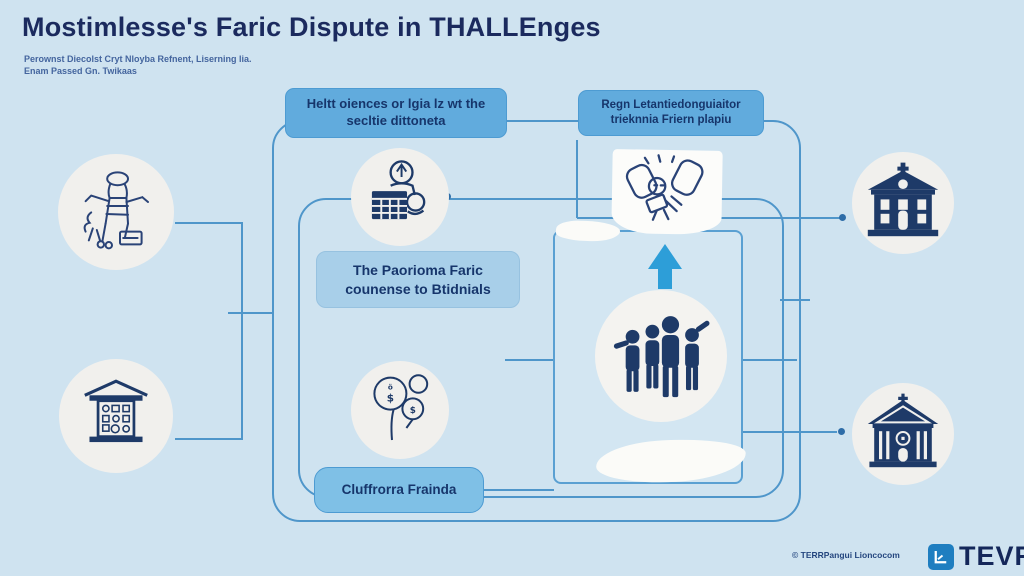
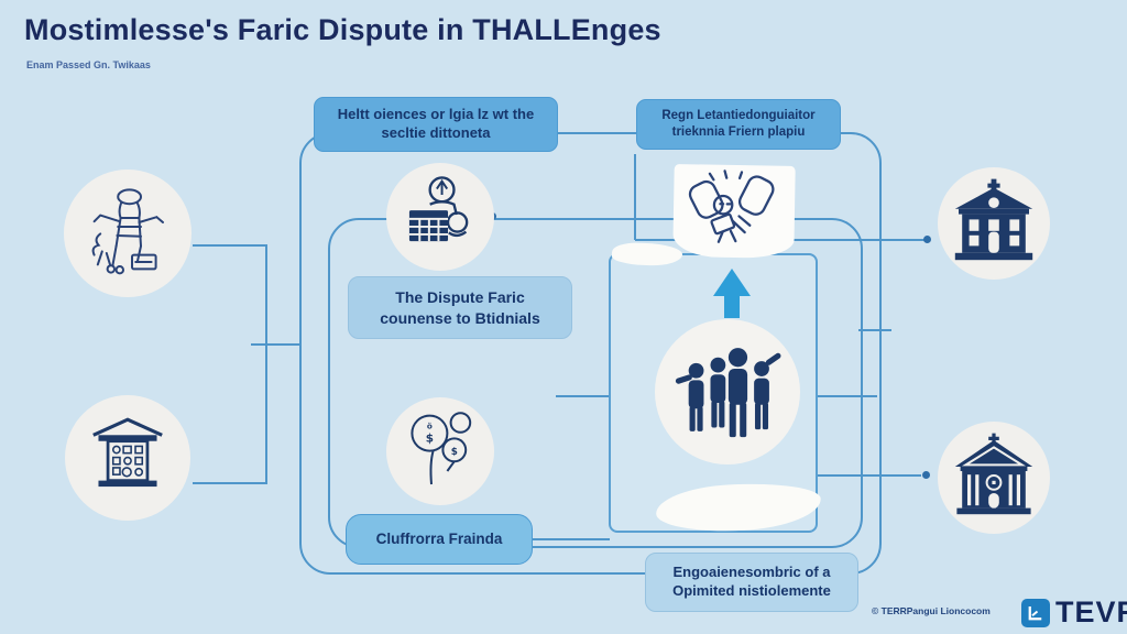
  Mostimlesse's Faric Dispute in THALLEnges
- Perownst Diecolst Cryt Nloyba Refnent, Liserning lia.
  Enam Passed Gn. Twikaas
  Heltt oiences or lgia lz wt the secltie dittoneta
  Regn Letantiedonguiaitor trieknnia Friern plapiu
- The Paorioma Faric counense to Btidnials
+ The Dispute Faric counense to Btidnials
  Cluffrorra Frainda
+ Engoaienesombric of a Opimited nistiolemente
  ö
  $
  $
  © TERRPangui Lioncocom
  TEVF
